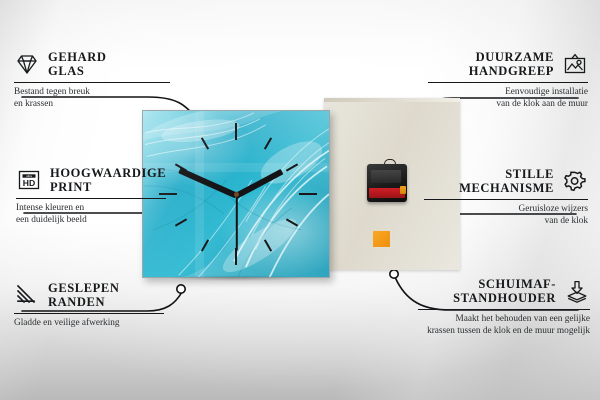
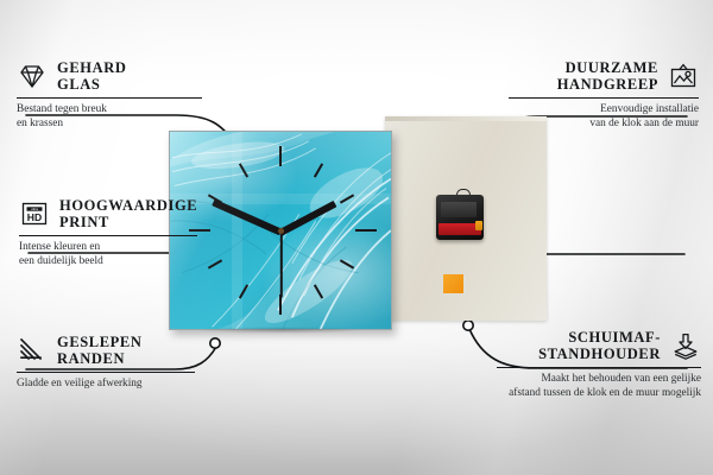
  GEHARD
  GLAS
  Bestand tegen breuk
  en krassen
  HD
  HOOGWAARDIGE
  PRINT
  Intense kleuren en
  een duidelijk beeld
  GESLEPEN
  RANDEN
  Gladde en veilige afwerking
  DUURZAME
  HANDGREEP
  Eenvoudige installatie
  van de klok aan de muur
- STILLE
- MECHANISME
- Geruisloze wijzers
- van de klok
  SCHUIMAF-
  STANDHOUDER
  Maakt het behouden van een gelijke
- krassen tussen de klok en de muur mogelijk
+ afstand tussen de klok en de muur mogelijk
